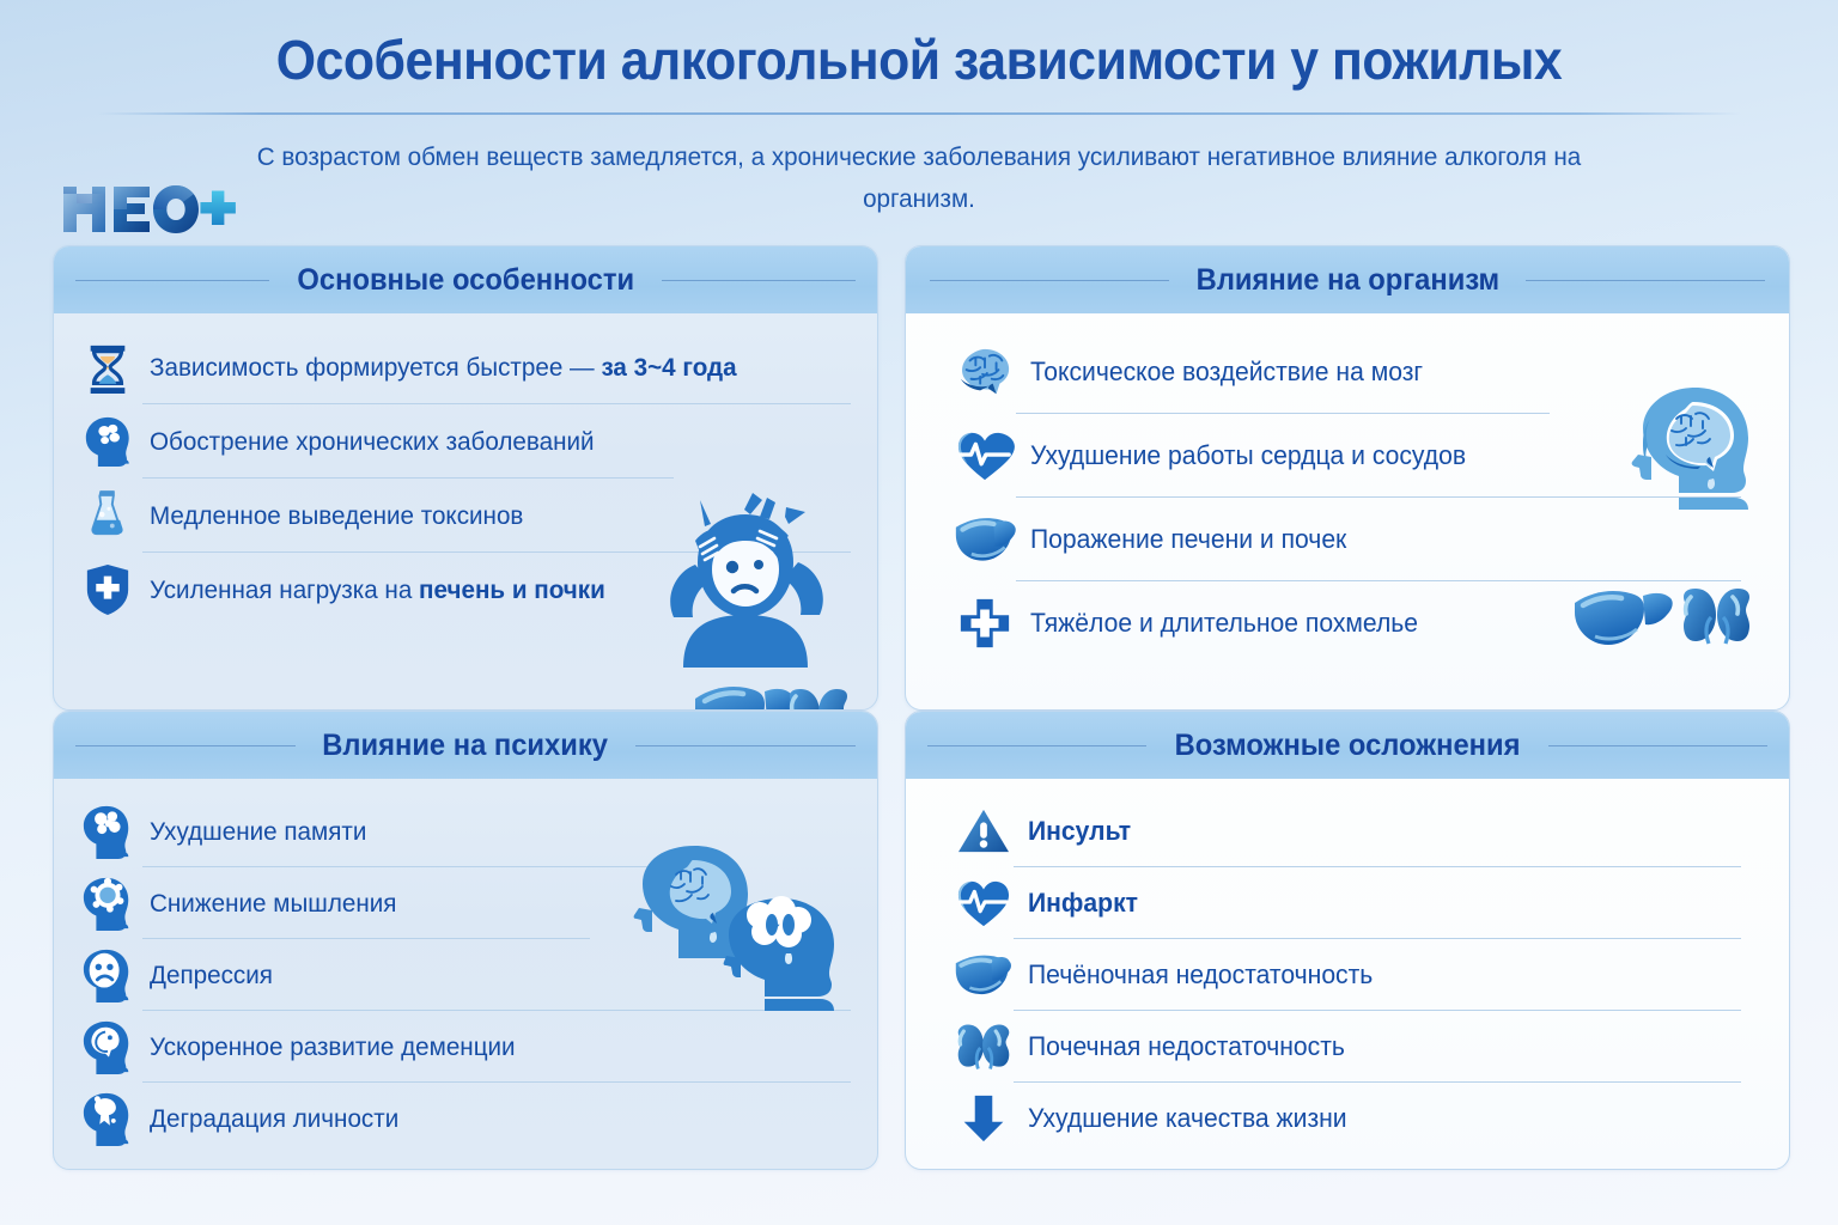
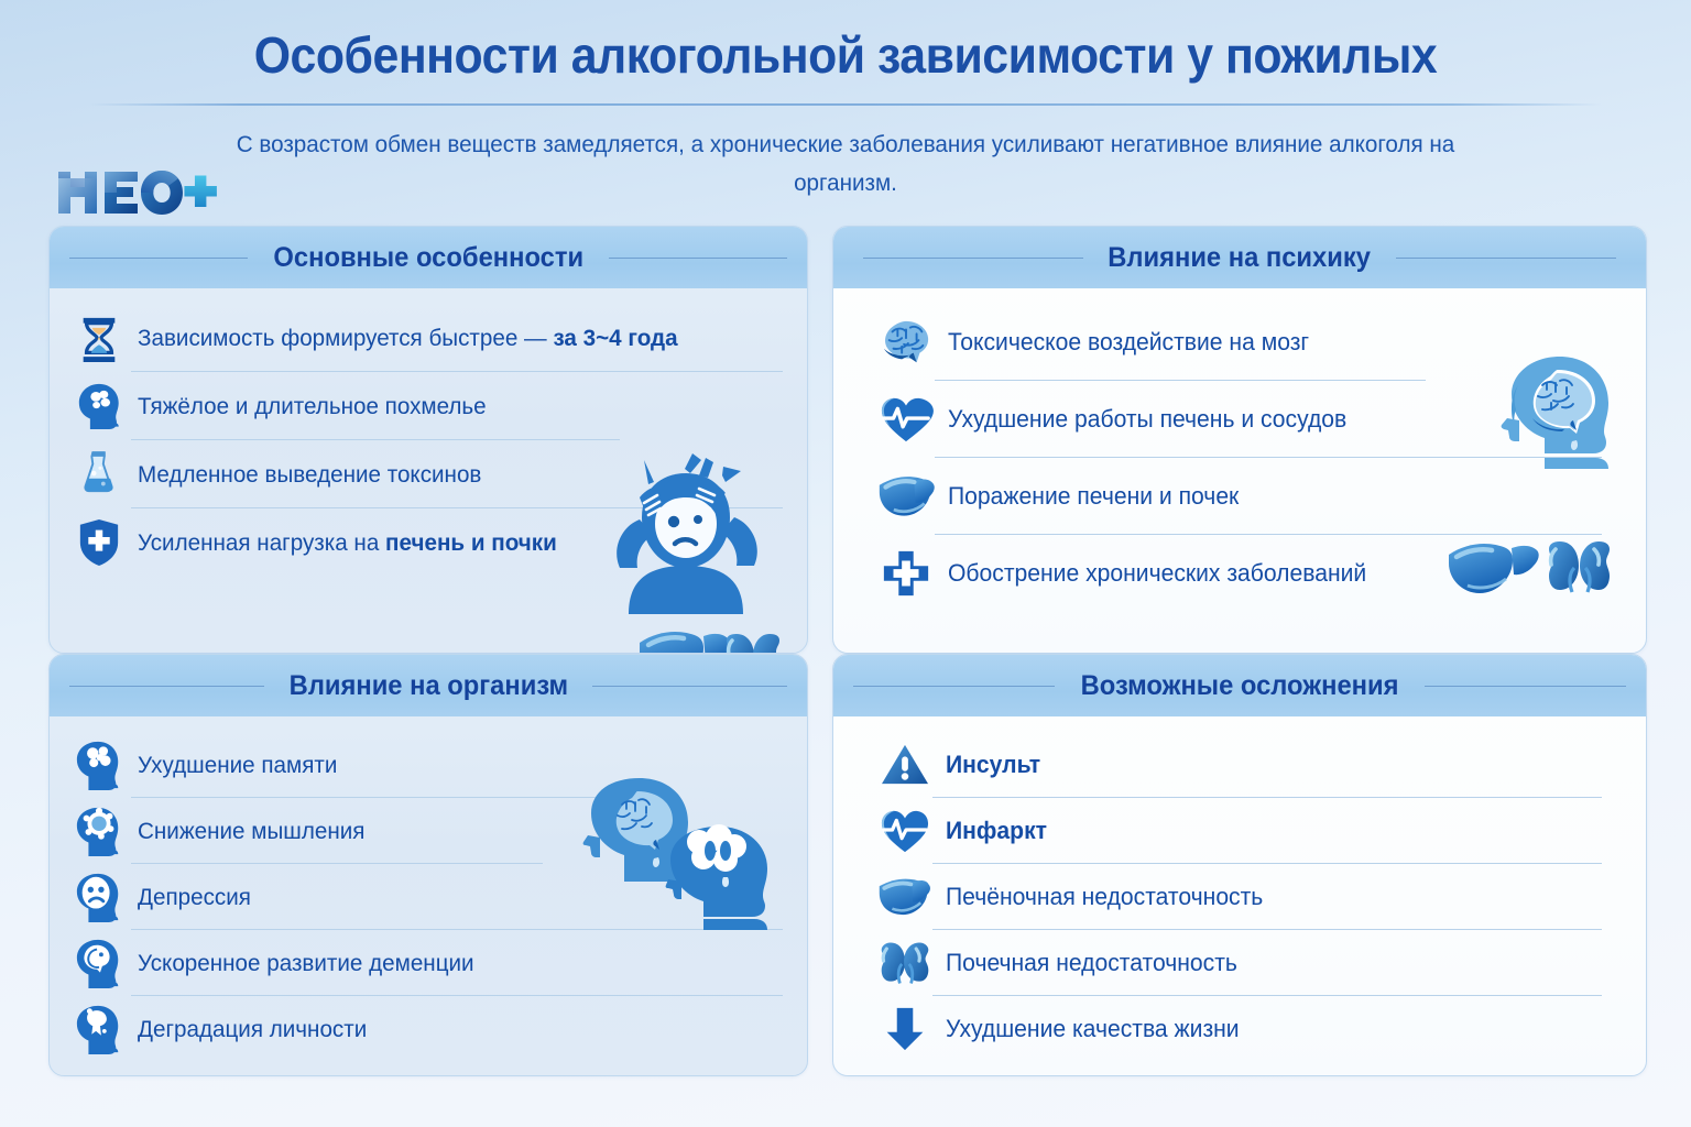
  Особенности алкогольной зависимости у пожилых
  С возрастом обмен веществ замедляется, а хронические заболевания усиливают негативное влияние алкоголя на организм.
  Основные особенности
  Зависимость формируется быстрее — за 3~4 года
- Обострение хронических заболеваний
+ Тяжёлое и длительное похмелье
  Медленное выведение токсинов
  Усиленная нагрузка на печень и почки
- Влияние на организм
+ Влияние на психику
  Токсическое воздействие на мозг
- Ухудшение работы сердца и сосудов
+ Ухудшение работы печень и сосудов
  Поражение печени и почек
- Тяжёлое и длительное похмелье
+ Обострение хронических заболеваний
- Влияние на психику
+ Влияние на организм
  Ухудшение памяти
  Снижение мышления
  Депрессия
  Ускоренное развитие деменции
  Деградация личности
  Возможные осложнения
  Инсульт
  Инфаркт
  Печёночная недостаточность
  Почечная недостаточность
  Ухудшение качества жизни
